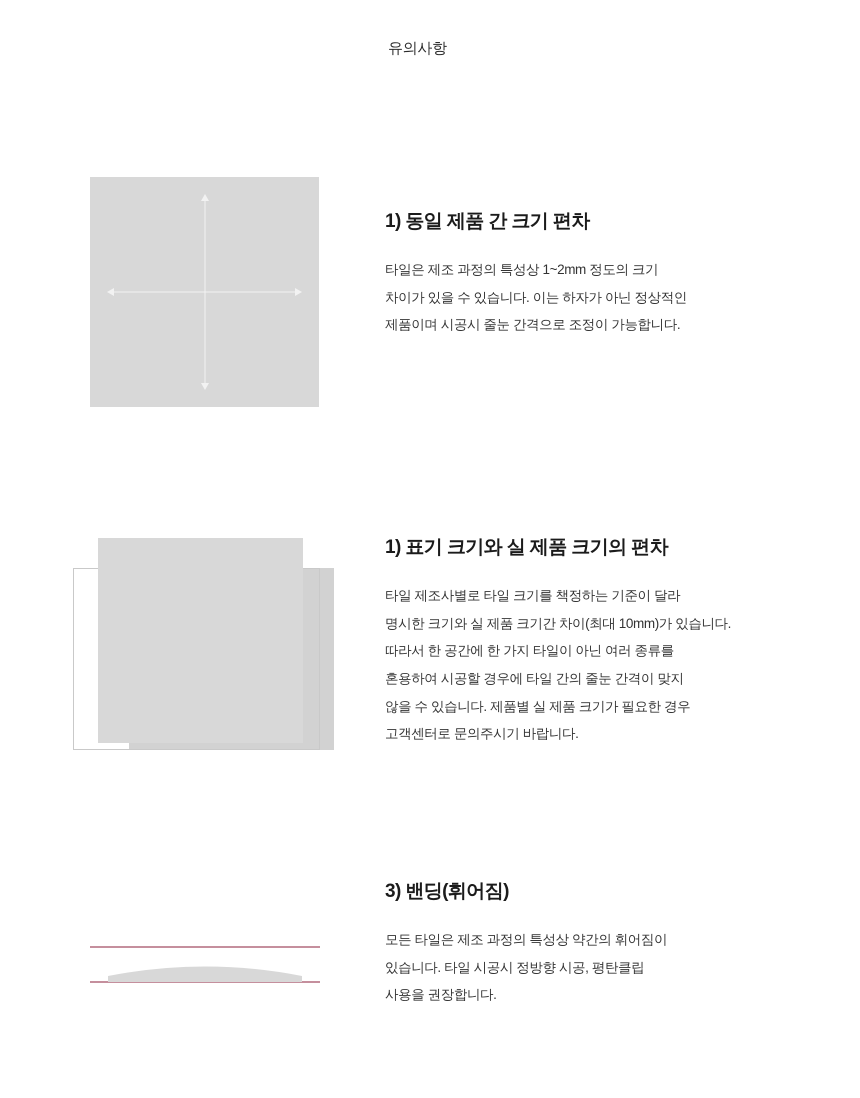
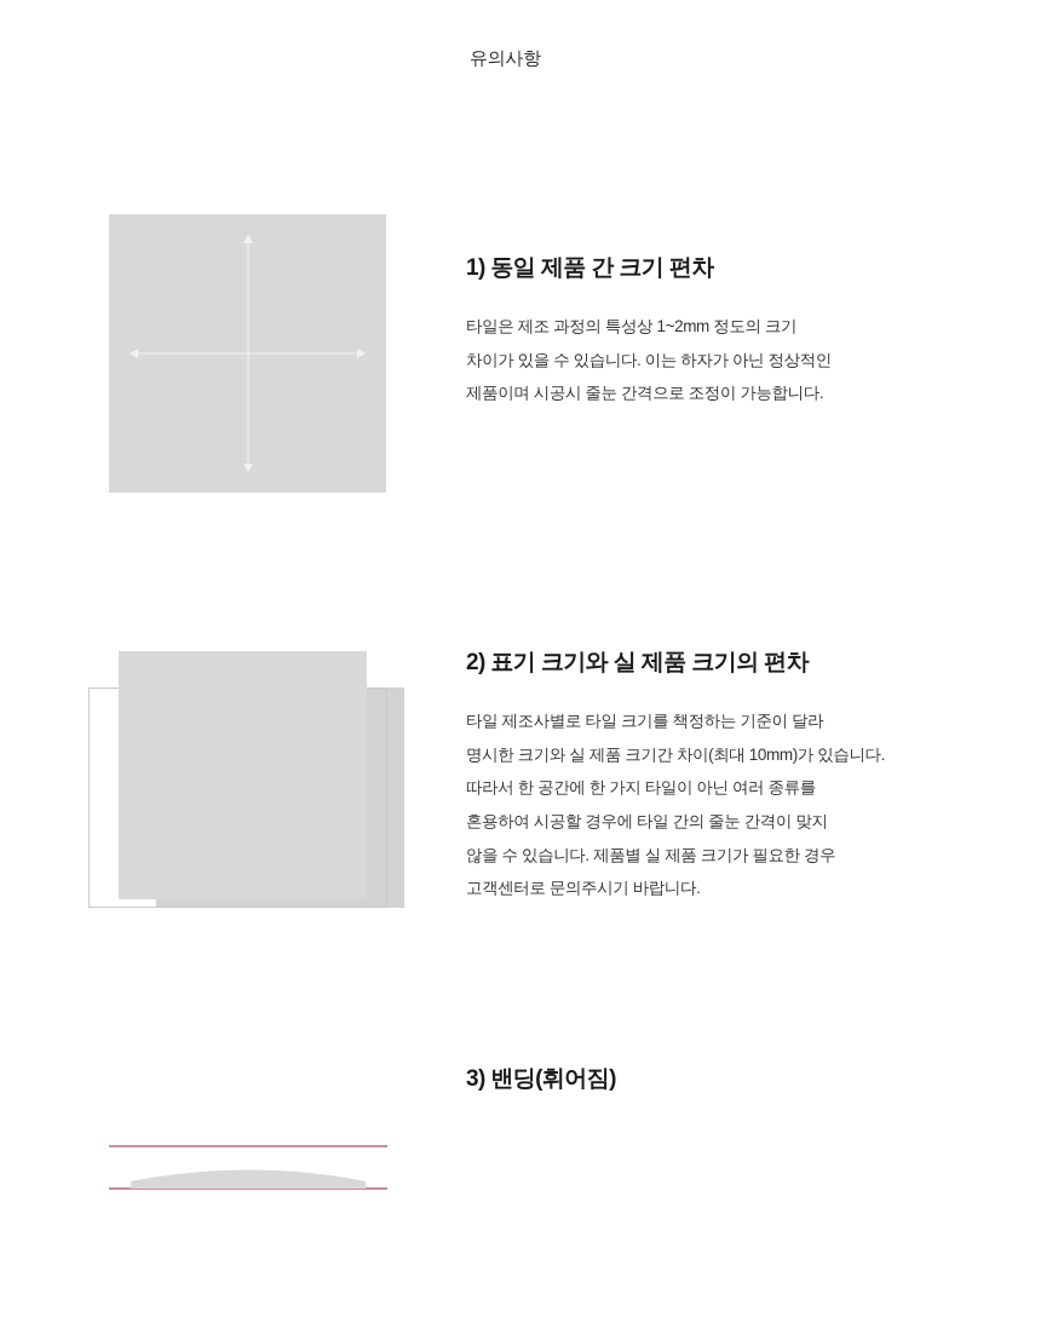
  유의사항
  1) 동일 제품 간 크기 편차
  타일은 제조 과정의 특성상 1~2mm 정도의 크기
  차이가 있을 수 있습니다. 이는 하자가 아닌 정상적인
  제품이며 시공시 줄눈 간격으로 조정이 가능합니다.
- 1) 표기 크기와 실 제품 크기의 편차
+ 2) 표기 크기와 실 제품 크기의 편차
  타일 제조사별로 타일 크기를 책정하는 기준이 달라
  명시한 크기와 실 제품 크기간 차이(최대 10mm)가 있습니다.
  따라서 한 공간에 한 가지 타일이 아닌 여러 종류를
  혼용하여 시공할 경우에 타일 간의 줄눈 간격이 맞지
  않을 수 있습니다. 제품별 실 제품 크기가 필요한 경우
  고객센터로 문의주시기 바랍니다.
  3) 밴딩(휘어짐)
- 모든 타일은 제조 과정의 특성상 약간의 휘어짐이
- 있습니다. 타일 시공시 정방향 시공, 평탄클립
- 사용을 권장합니다.
